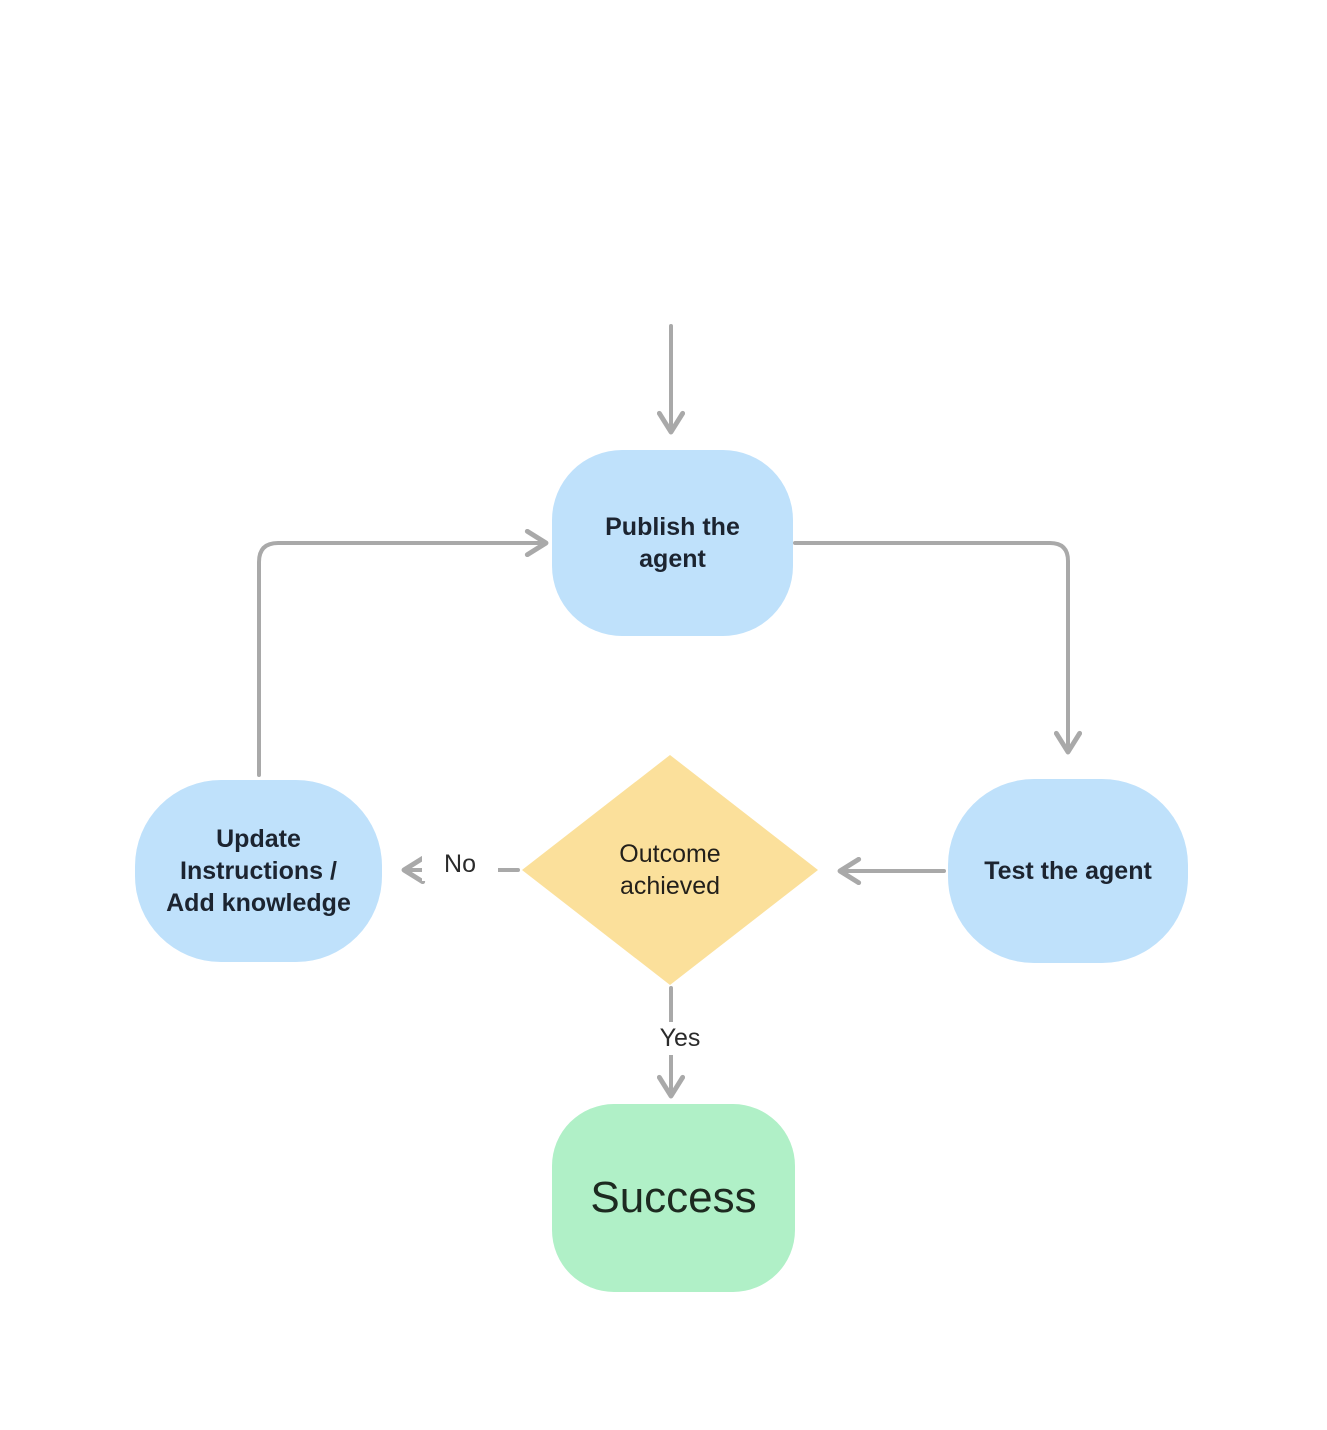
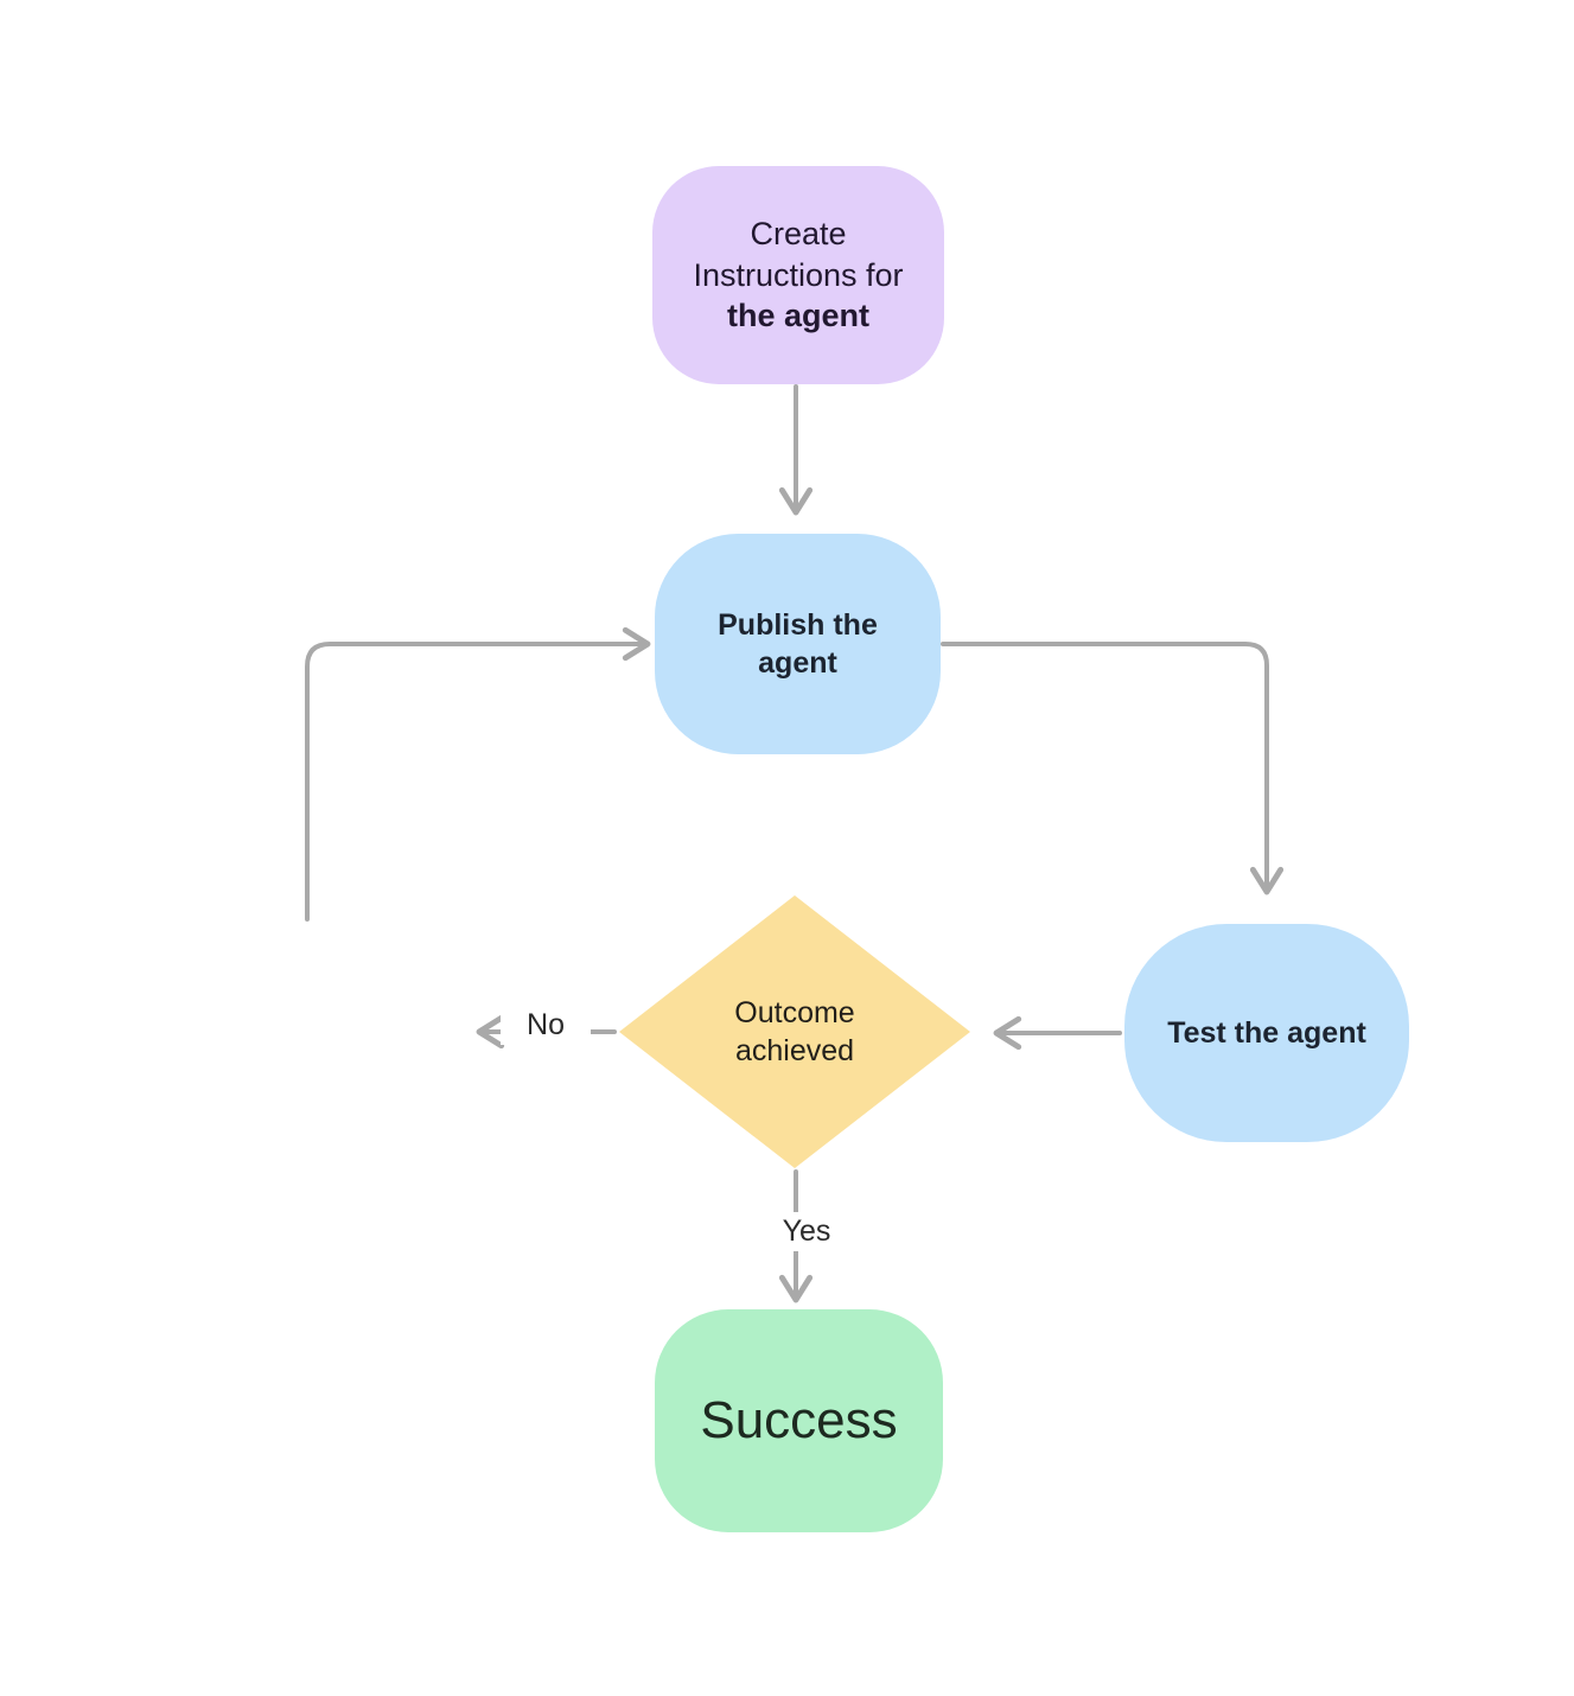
+ Create
+ Instructions for
+ the agent
  Publish the
  agent
- Update
- Instructions /
- Add knowledge
  Outcome
  achieved
  Test the agent
  Success
  No
  Yes
